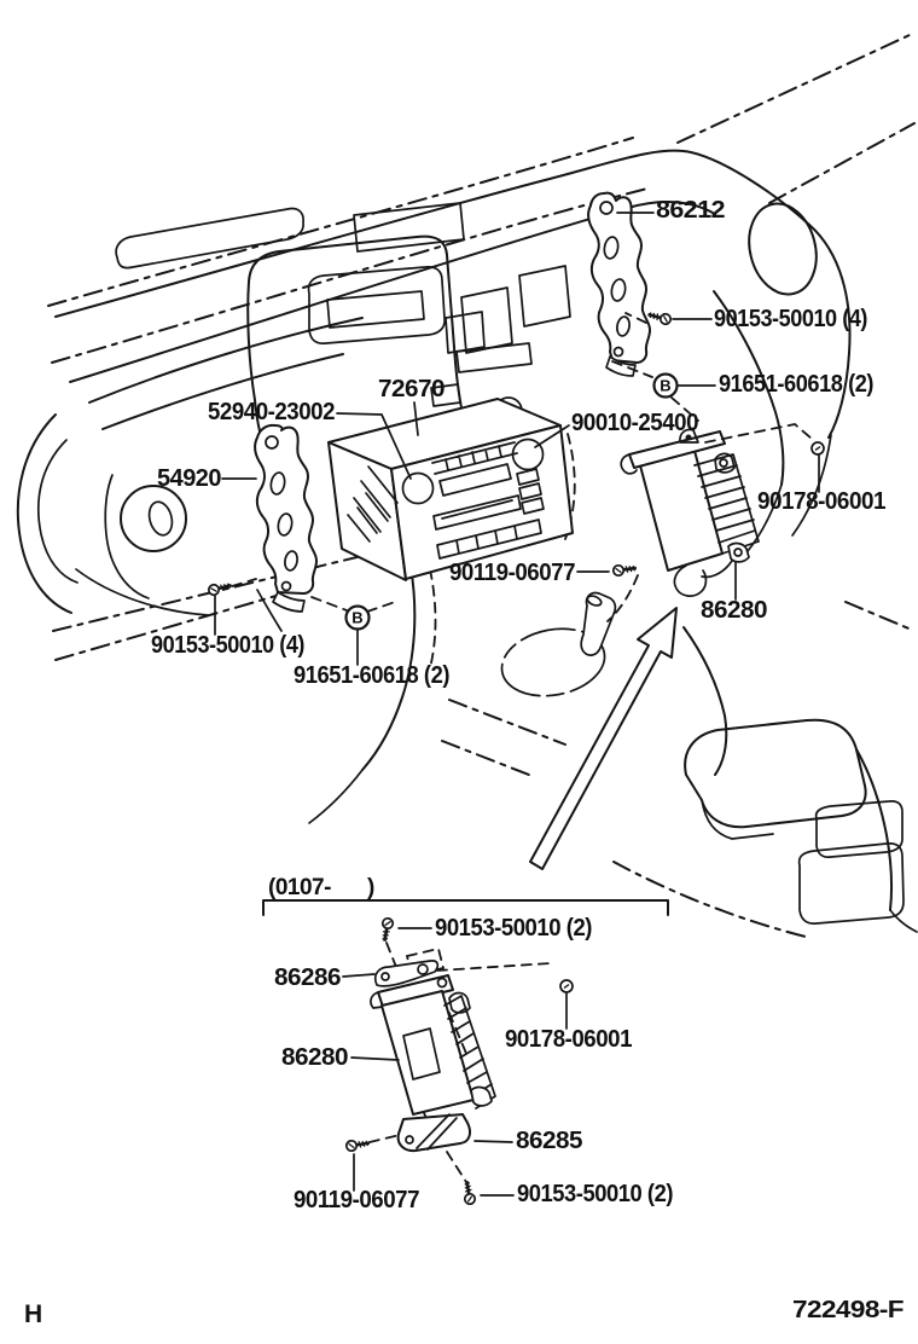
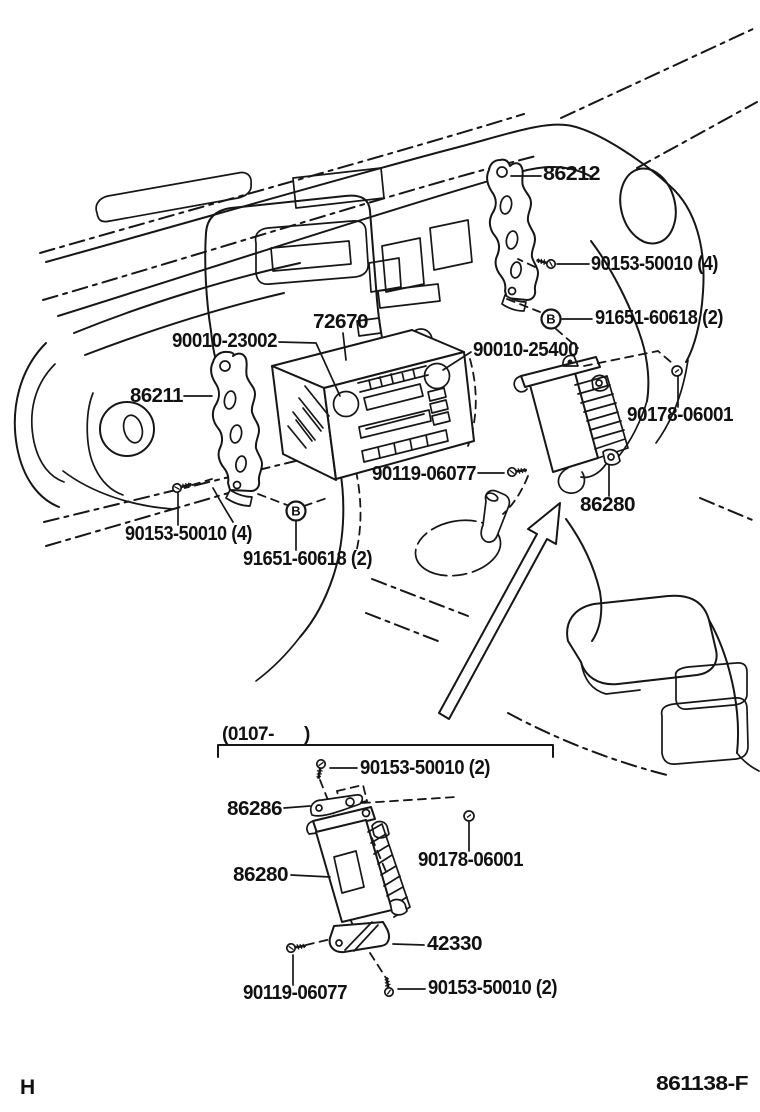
  B
  B
  86212
  90153-50010 (4)
  91651-60618 (2)
  72670
- 52940-23002
+ 90010-23002
  90010-25400
  90178-06001
- 54920
+ 86211
  90119-06077
  86280
  90153-50010 (4)
  91651-60618 (2)
  (0107-
  )
  90153-50010 (2)
  86286
  90178-06001
  86280
- 86285
+ 42330
  90119-06077
  90153-50010 (2)
  H
- 722498-F
+ 861138-F
